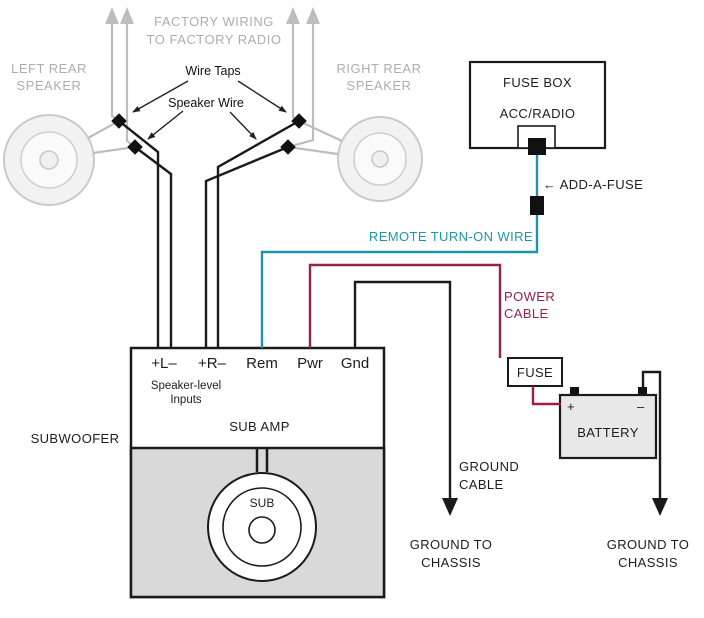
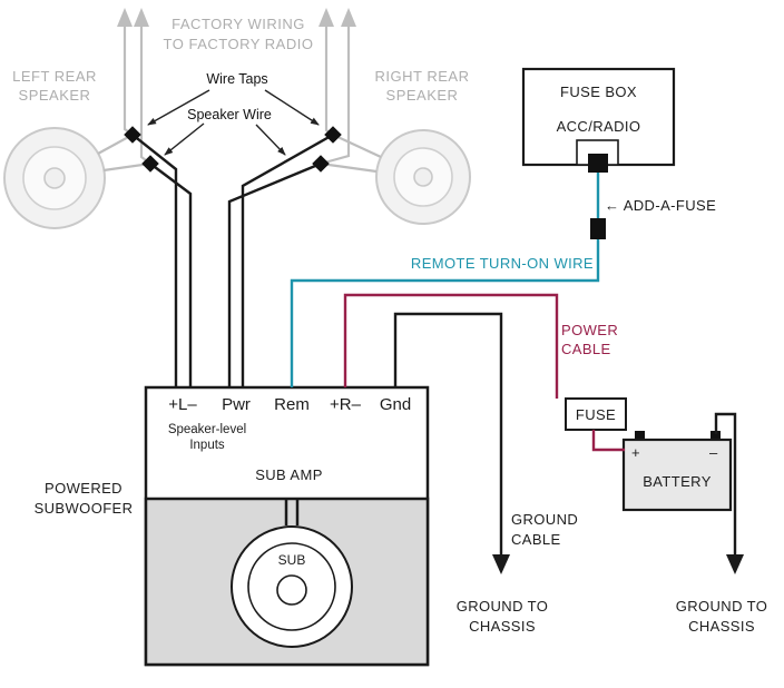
  FACTORY WIRING
  TO FACTORY RADIO
  LEFT REAR
  SPEAKER
  RIGHT REAR
  SPEAKER
  Wire Taps
  Speaker Wire
  FUSE BOX
  ACC/RADIO
  ← ADD-A-FUSE
  REMOTE TURN-ON WIRE
  POWER
  CABLE
  FUSE
  +
  –
  BATTERY
  +L–
- +R–
+ Pwr
  Rem
- Pwr
+ +R–
  Gnd
  Speaker-level
  Inputs
  SUB AMP
  SUB
+ POWERED
  SUBWOOFER
  GROUND
  CABLE
  GROUND TO
  CHASSIS
  GROUND TO
  CHASSIS
